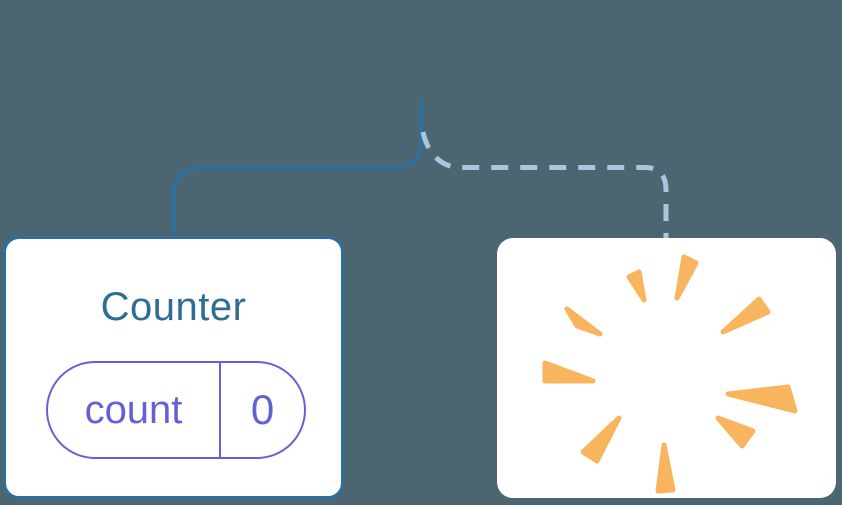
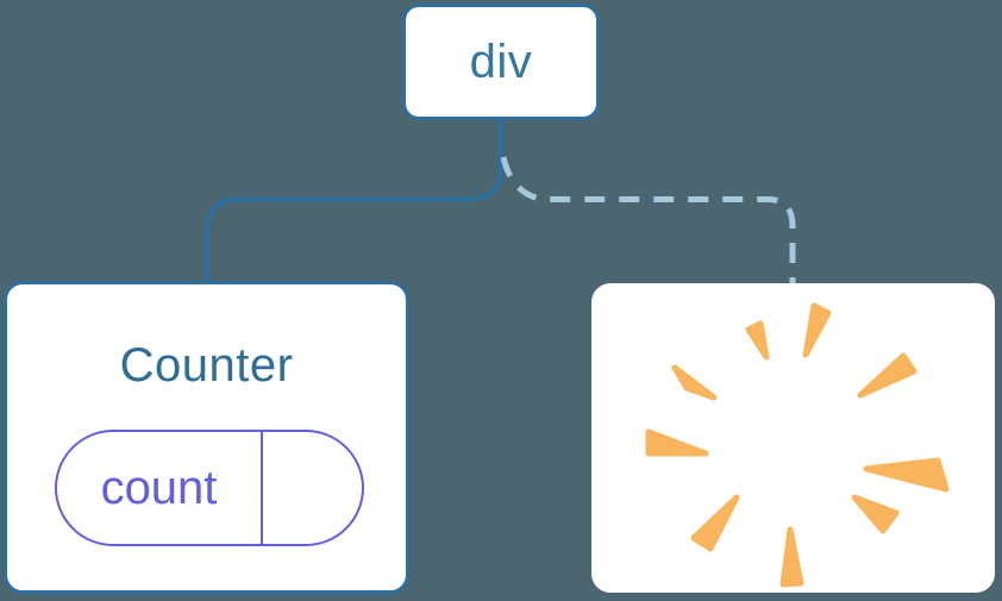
+ div
  Counter
  count
- 0
